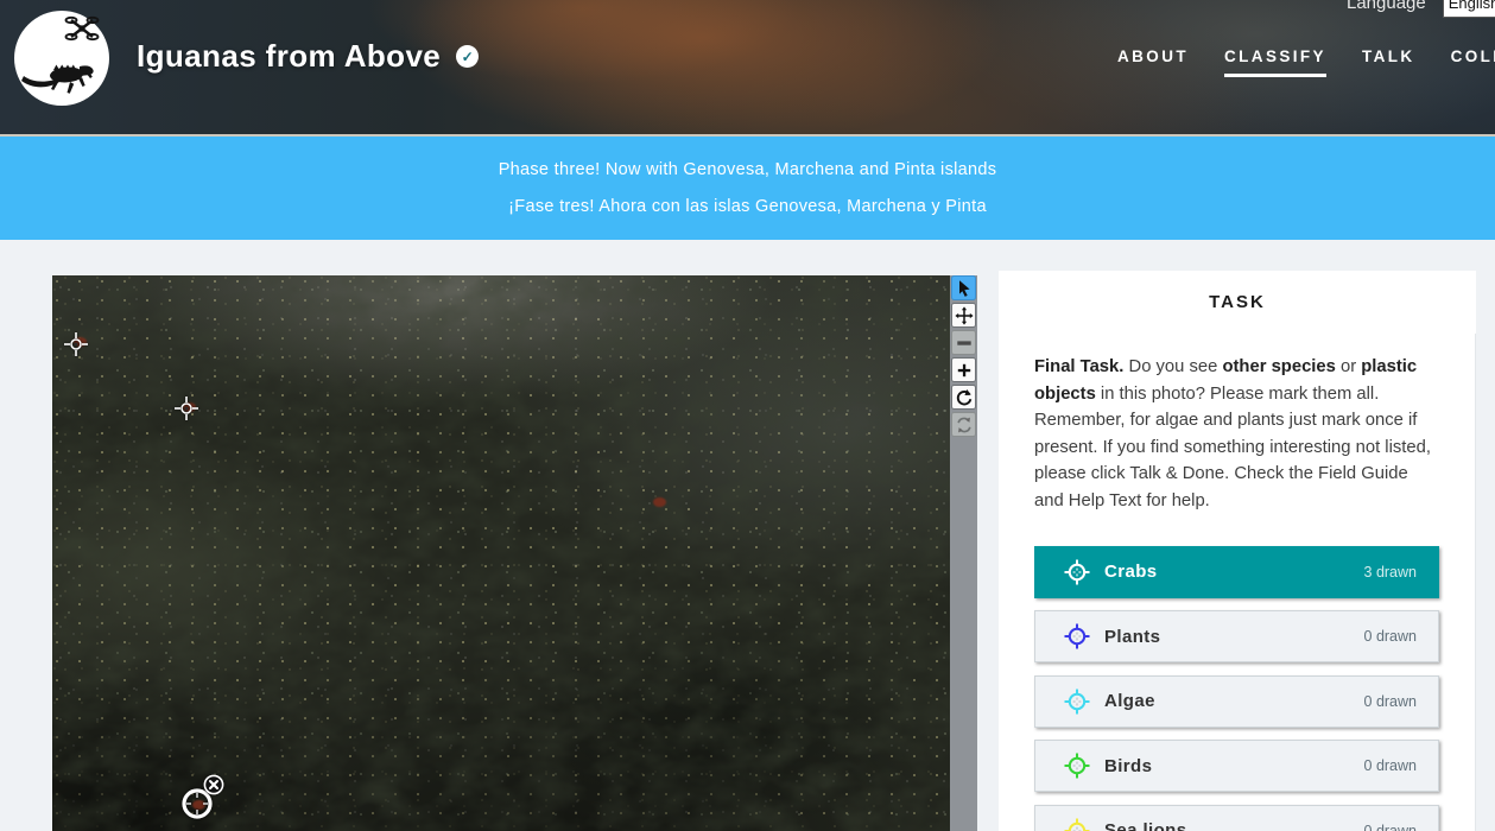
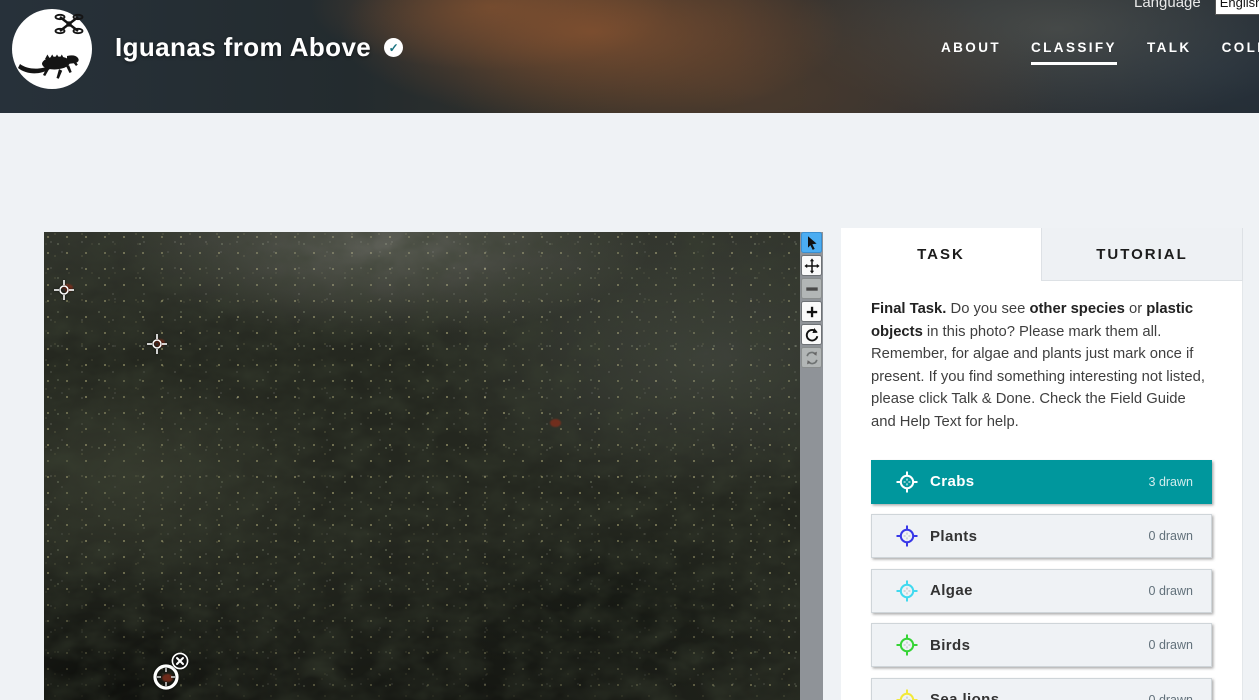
  Iguanas from Above
  ✓
  Language
  English
  ABOUT
  CLASSIFY
  TALK
- Phase three! Now with Genovesa, Marchena and Pinta islands
- ¡Fase tres! Ahora con las islas Genovesa, Marchena y Pinta
  TASK
+ TUTORIAL
  Final Task. Do you see other species or plastic objects in this photo? Please mark them all. Remember, for algae and plants just mark once if present. If you find something interesting not listed, please click Talk & Done. Check the Field Guide and Help Text for help.
  Crabs
  3 drawn
  Plants
  0 drawn
  Algae
  0 drawn
  Birds
  0 drawn
